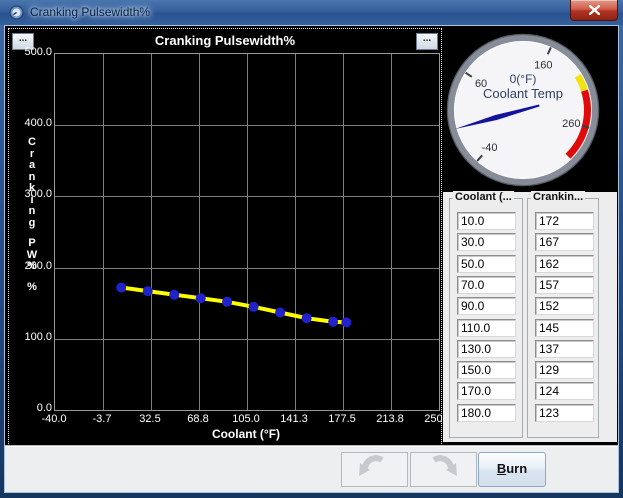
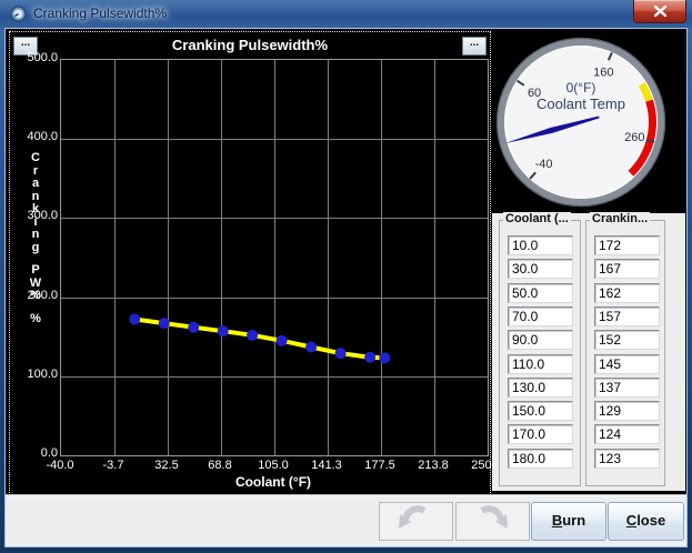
  Cranking Pulsewidth%
  Cranking Pulsewidth%
  ...
  ...
  C
  r
  a
  n
  k
  i
  n
  g
  P
  W
  %
  %
  500.0
  400.0
  300.0
  200.0
  100.0
  0.0
  -40.0
  -3.7
  32.5
  68.8
  105.0
  141.3
  177.5
  213.8
  Coolant (°F)
  -40
  60
  160
  260
  0(°F)
  Coolant Temp
  Coolant (...
  10.0
  30.0
  50.0
  70.0
  90.0
  110.0
  130.0
  150.0
  170.0
  180.0
  Crankin...
  172
  167
  162
  157
  152
  145
  137
  129
  124
  123
  Burn
+ Close
